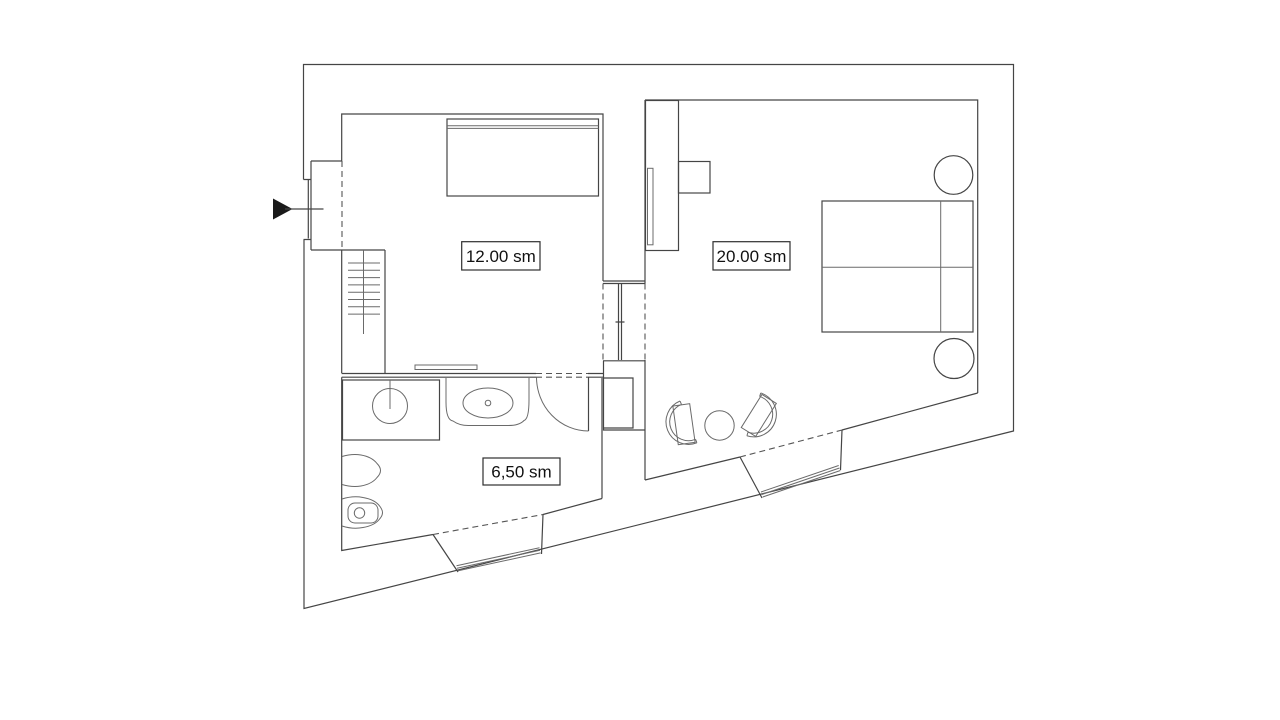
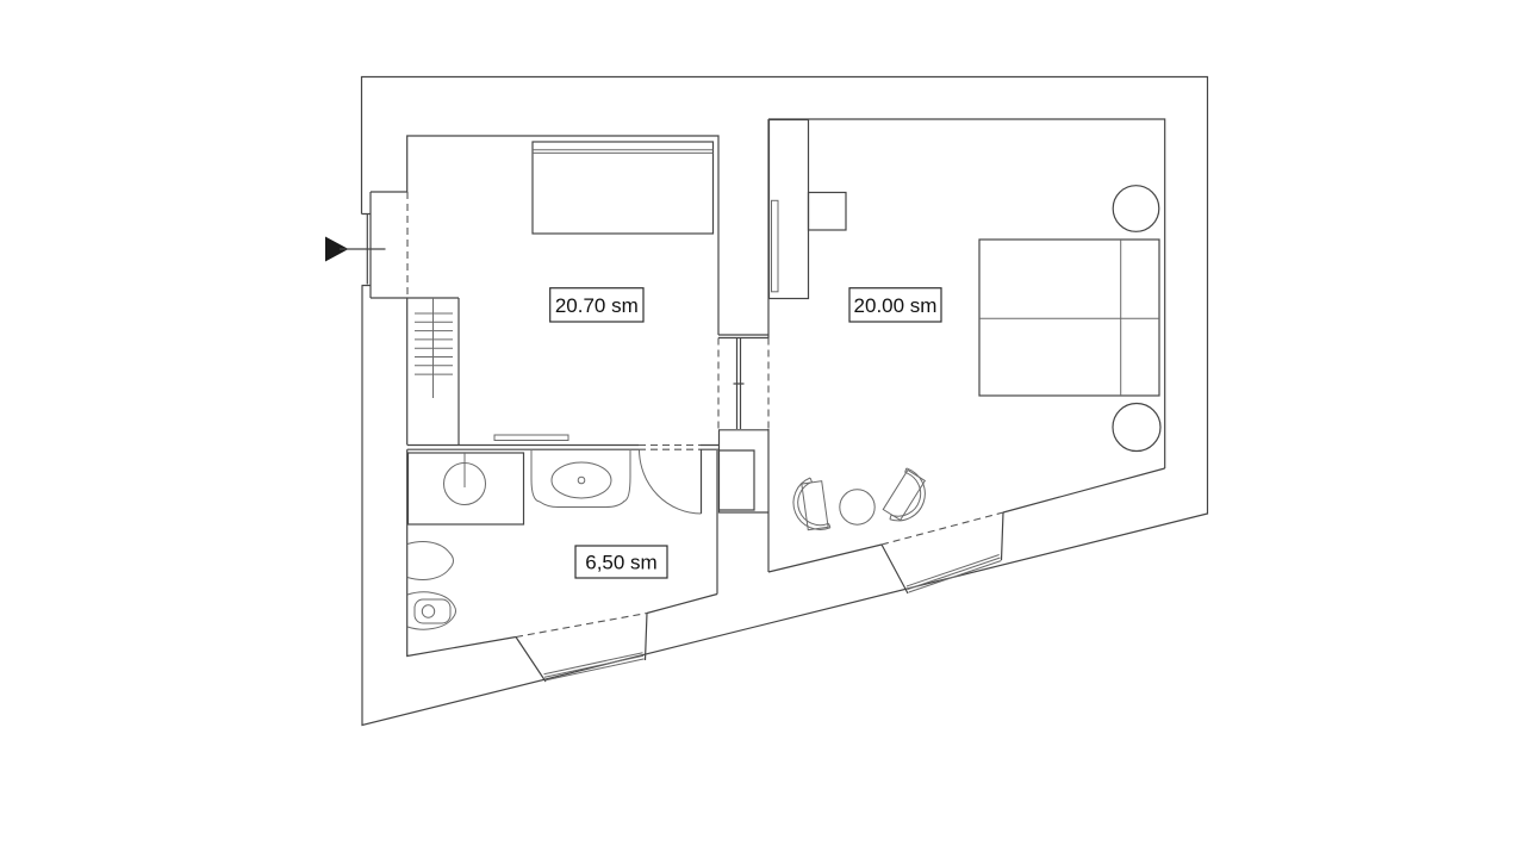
- 12.00 sm
+ 20.70 sm
  20.00 sm
  6,50 sm
